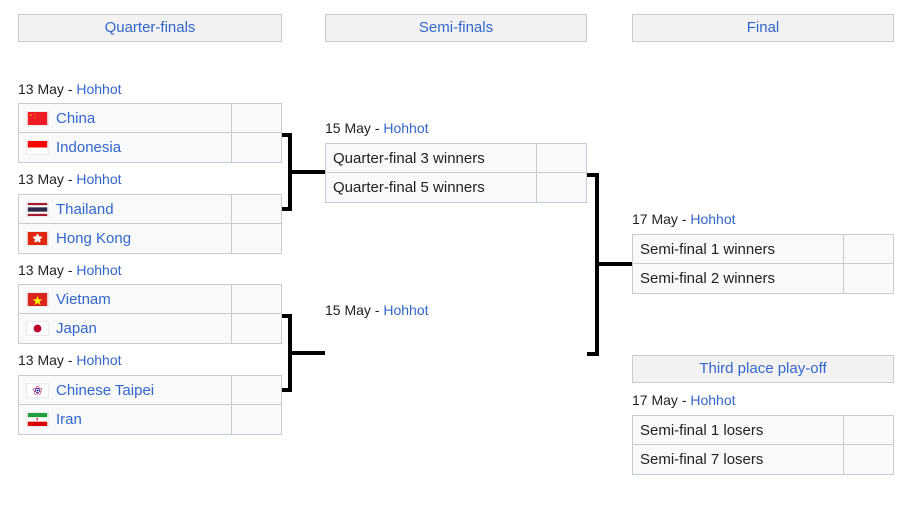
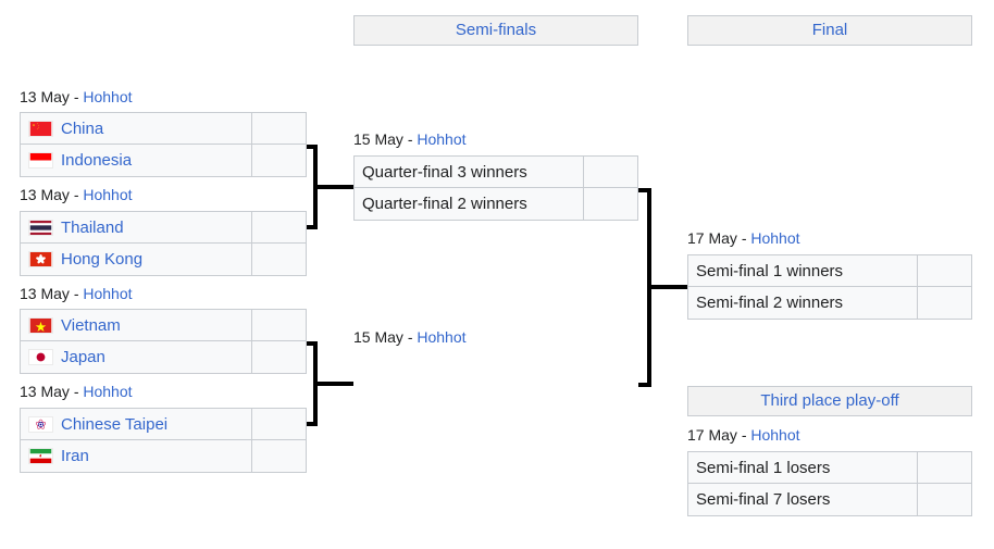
- Quarter-finals
  Semi-finals
  Final
  Third place play-off
  13 May - Hohhot
  China
  Indonesia
  13 May - Hohhot
  Thailand
  Hong Kong
  13 May - Hohhot
  Vietnam
  Japan
  13 May - Hohhot
  Chinese Taipei
  Iran
  15 May - Hohhot
  Quarter-final 3 winners
- Quarter-final 5 winners
+ Quarter-final 2 winners
  15 May - Hohhot
  17 May - Hohhot
  Semi-final 1 winners
  Semi-final 2 winners
  17 May - Hohhot
  Semi-final 1 losers
  Semi-final 7 losers
